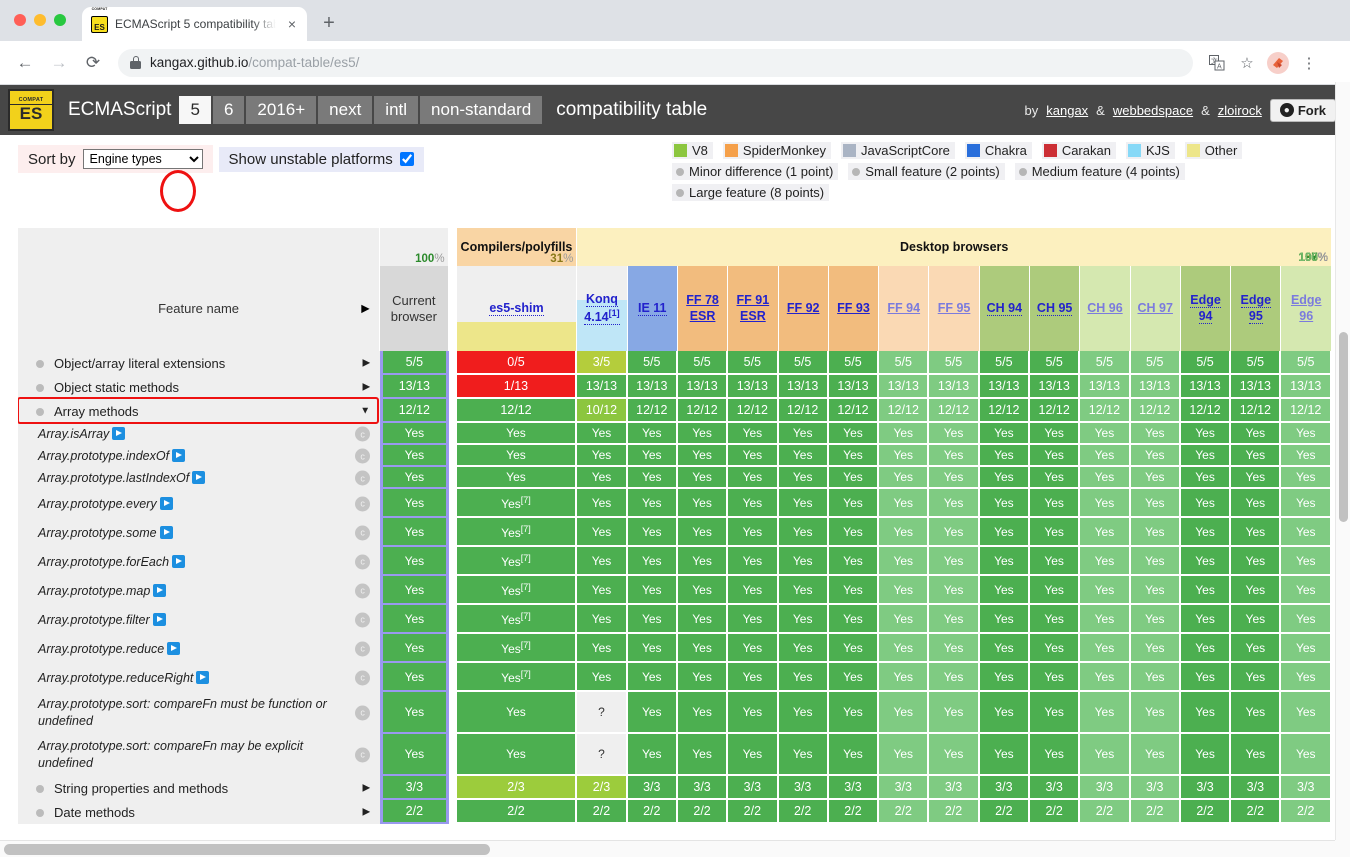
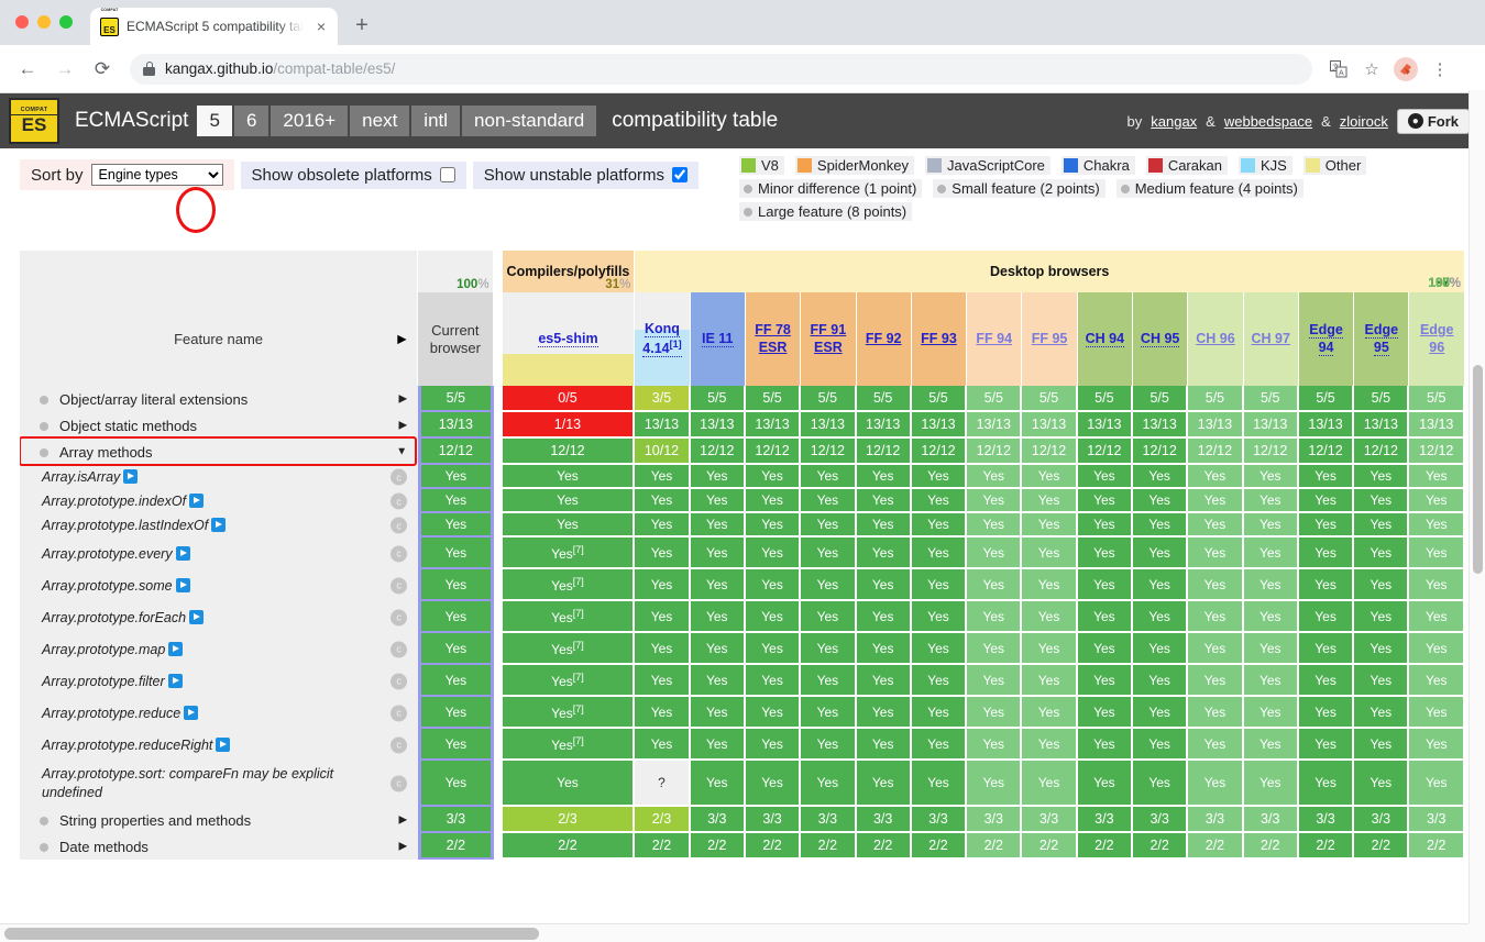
  ES
  ECMAScript 5 compatibility ta
  ×
  +
  ←
  →
  ⟳
  kangax.github.io/compat-table/es5/
  ☆
  ⋮
  ES
  ECMAScript
  5
  6
  2016+
  next
  intl
  non-standard
  compatibility table
  by
  kangax
  &
  webbedspace
  &
  zloirock
  ●
  Fork
  Sort by
  Engine types
+ Show obsolete platforms
  Show unstable platforms
  V8
  SpiderMonkey
  JavaScriptCore
  Chakra
  Carakan
  KJS
  Other
  Minor difference (1 point)
  Small feature (2 points)
  Medium feature (4 points)
  Large feature (8 points)
  	100%		Compilers/polyfills31%	Desktop browsers63%97%98%100%100%100%100%100%100%100%100%100%100%100%100%
  Feature name ▶	Currentbrowser		es5-shim	Konq4.14[1]	IE 11	FF 78ESR	FF 91ESR	FF 92	FF 93	FF 94	FF 95	CH 94	CH 95	CH 96	CH 97	Edge94	Edge95	Edge96
  Object/array literal extensions ▶	5/5		0/5	3/5	5/5	5/5	5/5	5/5	5/5	5/5	5/5	5/5	5/5	5/5	5/5	5/5	5/5	5/5
  Object static methods ▶	13/13		1/13	13/13	13/13	13/13	13/13	13/13	13/13	13/13	13/13	13/13	13/13	13/13	13/13	13/13	13/13	13/13
  Array methods ▼	12/12		12/12	10/12	12/12	12/12	12/12	12/12	12/12	12/12	12/12	12/12	12/12	12/12	12/12	12/12	12/12	12/12
  Array.isArray c	Yes		Yes	Yes	Yes	Yes	Yes	Yes	Yes	Yes	Yes	Yes	Yes	Yes	Yes	Yes	Yes	Yes
  Array.prototype.indexOf c	Yes		Yes	Yes	Yes	Yes	Yes	Yes	Yes	Yes	Yes	Yes	Yes	Yes	Yes	Yes	Yes	Yes
  Array.prototype.lastIndexOf c	Yes		Yes	Yes	Yes	Yes	Yes	Yes	Yes	Yes	Yes	Yes	Yes	Yes	Yes	Yes	Yes	Yes
  Array.prototype.every c	Yes		Yes[7]	Yes	Yes	Yes	Yes	Yes	Yes	Yes	Yes	Yes	Yes	Yes	Yes	Yes	Yes	Yes
  Array.prototype.some c	Yes		Yes[7]	Yes	Yes	Yes	Yes	Yes	Yes	Yes	Yes	Yes	Yes	Yes	Yes	Yes	Yes	Yes
  Array.prototype.forEach c	Yes		Yes[7]	Yes	Yes	Yes	Yes	Yes	Yes	Yes	Yes	Yes	Yes	Yes	Yes	Yes	Yes	Yes
  Array.prototype.map c	Yes		Yes[7]	Yes	Yes	Yes	Yes	Yes	Yes	Yes	Yes	Yes	Yes	Yes	Yes	Yes	Yes	Yes
  Array.prototype.filter c	Yes		Yes[7]	Yes	Yes	Yes	Yes	Yes	Yes	Yes	Yes	Yes	Yes	Yes	Yes	Yes	Yes	Yes
  Array.prototype.reduce c	Yes		Yes[7]	Yes	Yes	Yes	Yes	Yes	Yes	Yes	Yes	Yes	Yes	Yes	Yes	Yes	Yes	Yes
  Array.prototype.reduceRight c	Yes		Yes[7]	Yes	Yes	Yes	Yes	Yes	Yes	Yes	Yes	Yes	Yes	Yes	Yes	Yes	Yes	Yes
- Array.prototype.sort: compareFn must be function or undefinedc	Yes		Yes	?	Yes	Yes	Yes	Yes	Yes	Yes	Yes	Yes	Yes	Yes	Yes	Yes	Yes	Yes
  Array.prototype.sort: compareFn may be explicit undefinedc	Yes		Yes	?	Yes	Yes	Yes	Yes	Yes	Yes	Yes	Yes	Yes	Yes	Yes	Yes	Yes	Yes
  String properties and methods ▶	3/3		2/3	2/3	3/3	3/3	3/3	3/3	3/3	3/3	3/3	3/3	3/3	3/3	3/3	3/3	3/3	3/3
  Date methods ▶	2/2		2/2	2/2	2/2	2/2	2/2	2/2	2/2	2/2	2/2	2/2	2/2	2/2	2/2	2/2	2/2	2/2
